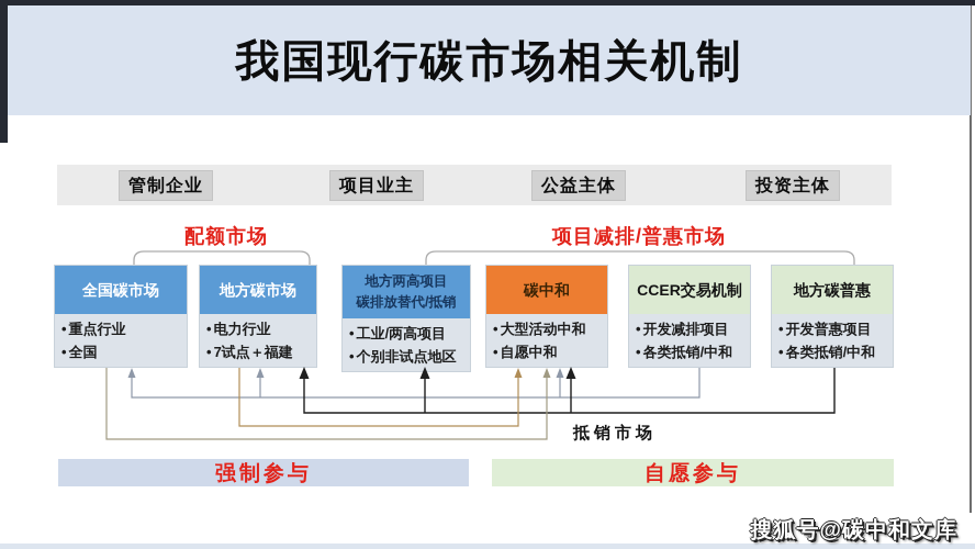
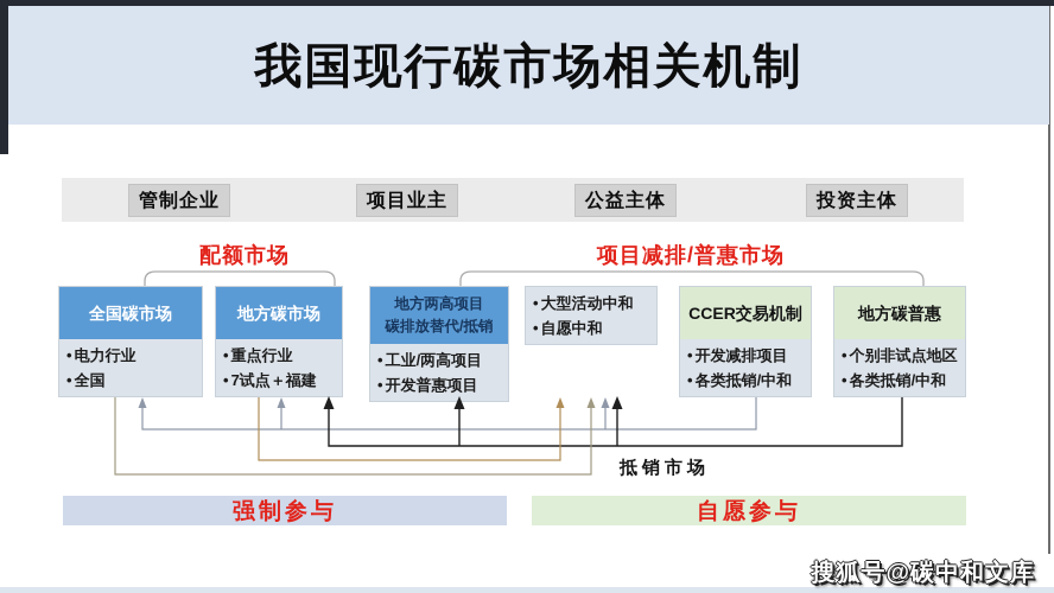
  我国现行碳市场相关机制
  管制企业
  项目业主
  公益主体
  投资主体
  配额市场
  项目减排/普惠市场
  全国碳市场
- 重点行业
+ 电力行业
  全国
  地方碳市场
- 电力行业
+ 重点行业
  7试点＋福建
  地方两高项目
  碳排放替代/抵销
  工业/两高项目
- 个别非试点地区
+ 开发普惠项目
- 碳中和
  大型活动中和
  自愿中和
  CCER交易机制
  开发减排项目
  各类抵销/中和
  地方碳普惠
- 开发普惠项目
+ 个别非试点地区
  各类抵销/中和
  抵销市场
  强制参与
  自愿参与
  搜狐号@碳中和文库
